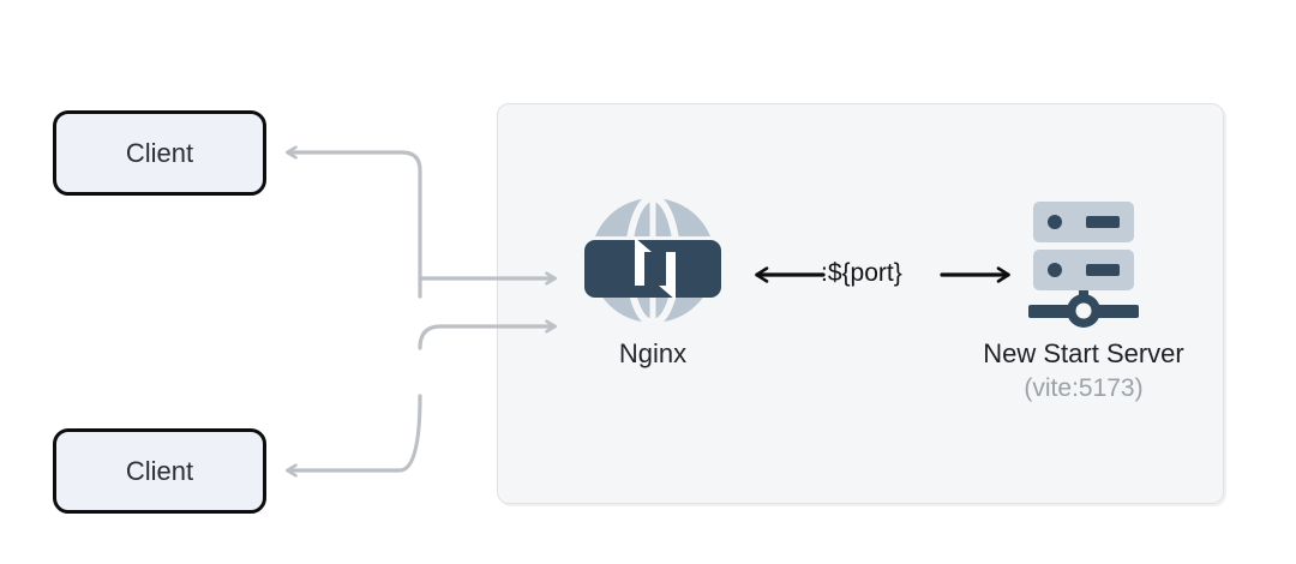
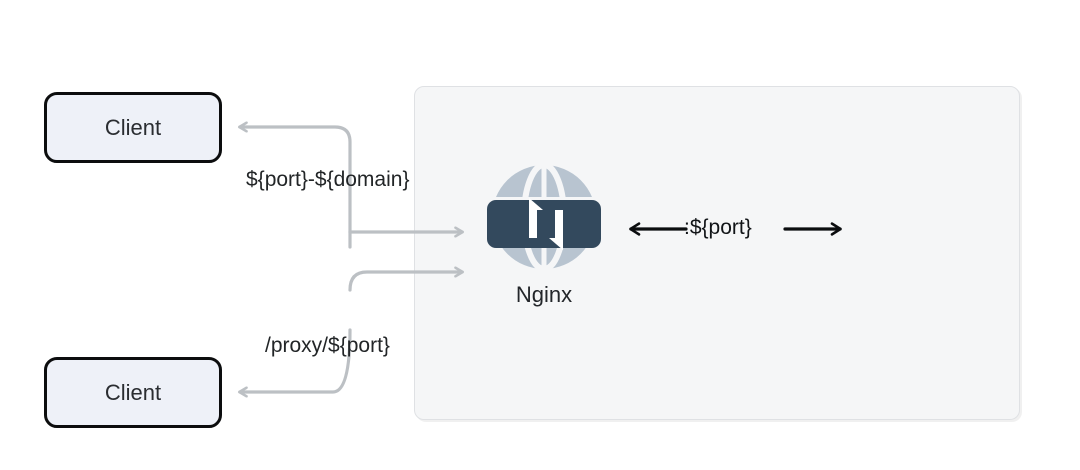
  Client
  Client
+ ${port}-${domain}
+ /proxy/${port}
  :${port}
  Nginx
- New Start Server
- (vite:5173)
